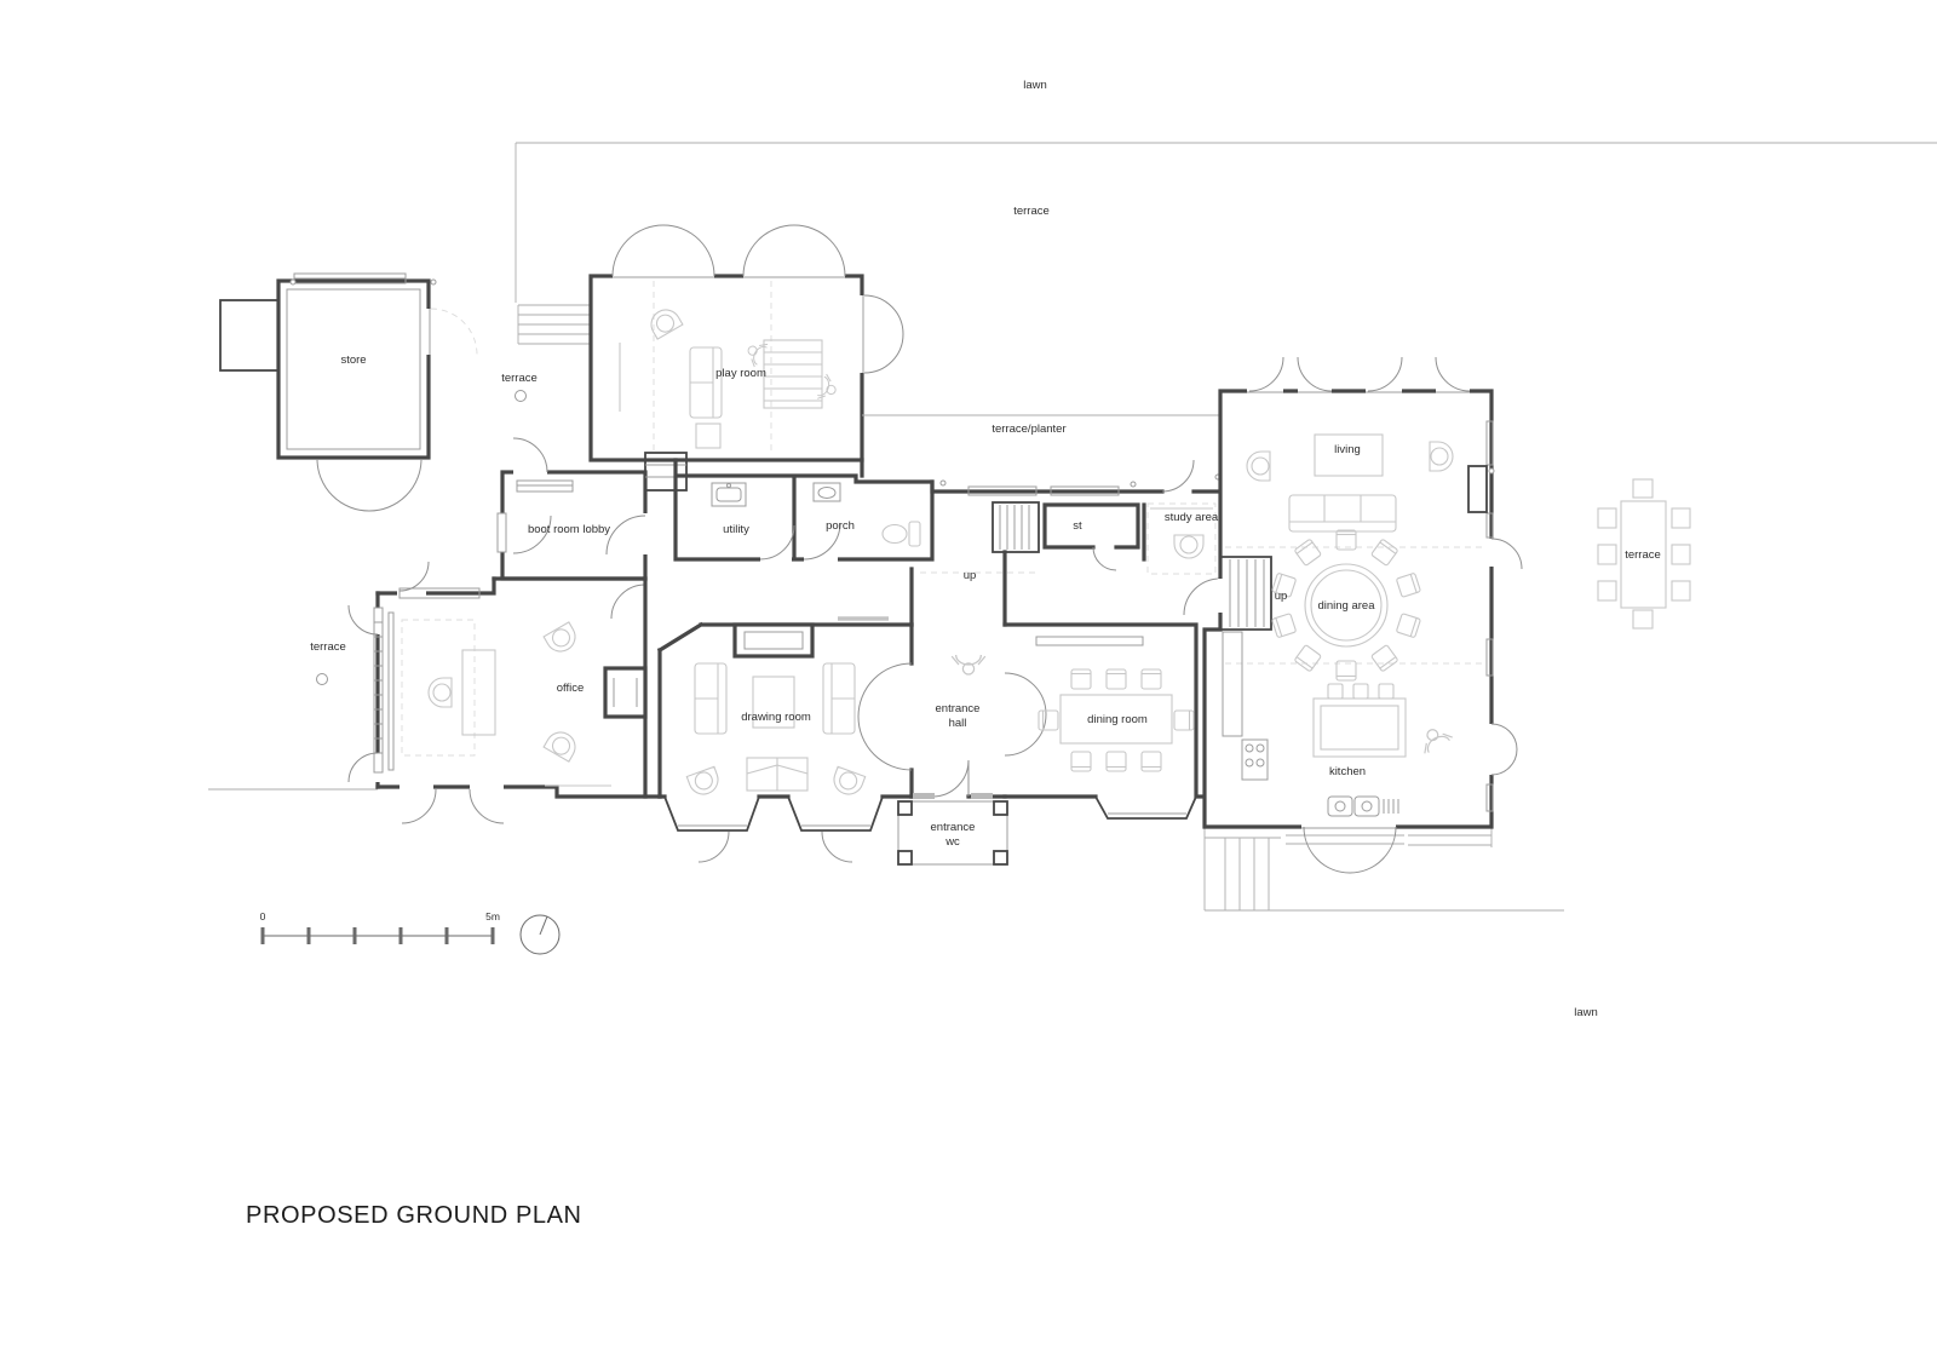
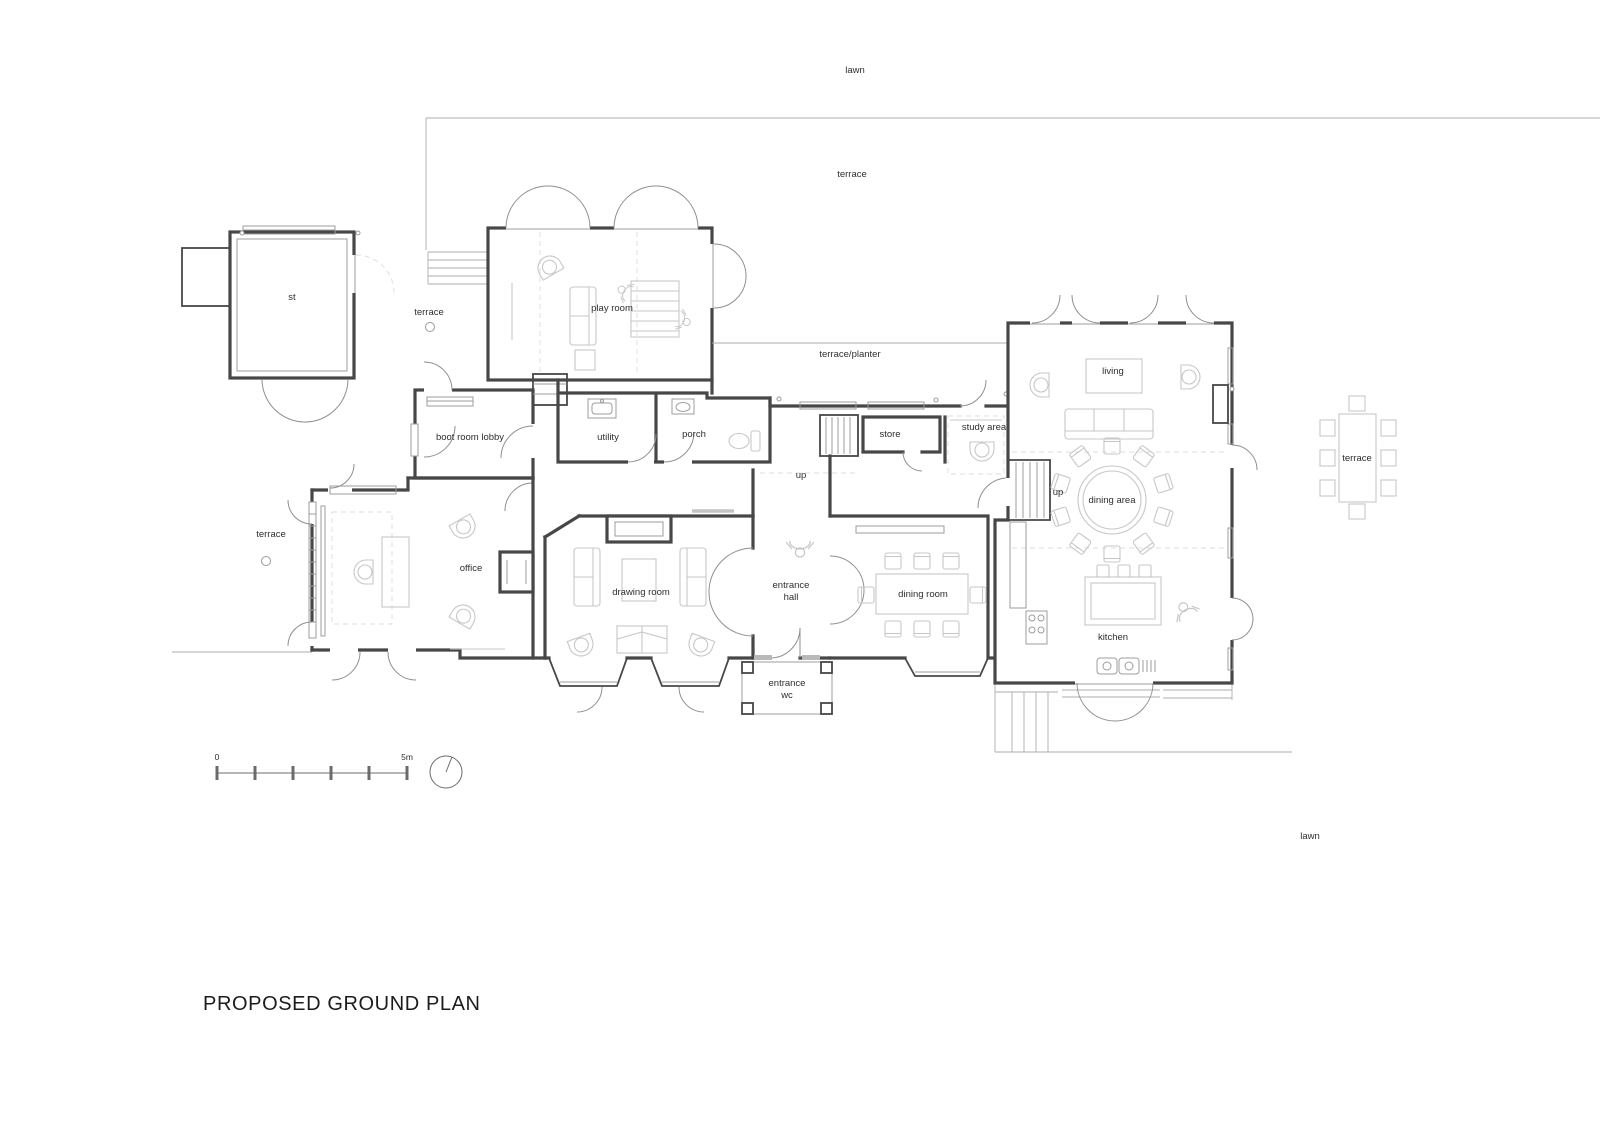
  0
  5m
  PROPOSED GROUND PLAN
  lawn
  terrace
- store
+ st
  terrace
  play room
  terrace/planter
  living
  boot room lobby
  utility
  porch
- st
+ store
  study area
  up
  up
  dining area
  terrace
  terrace
  office
  drawing room
  entrance
  hall
  dining room
  kitchen
  entrance
  wc
  lawn
